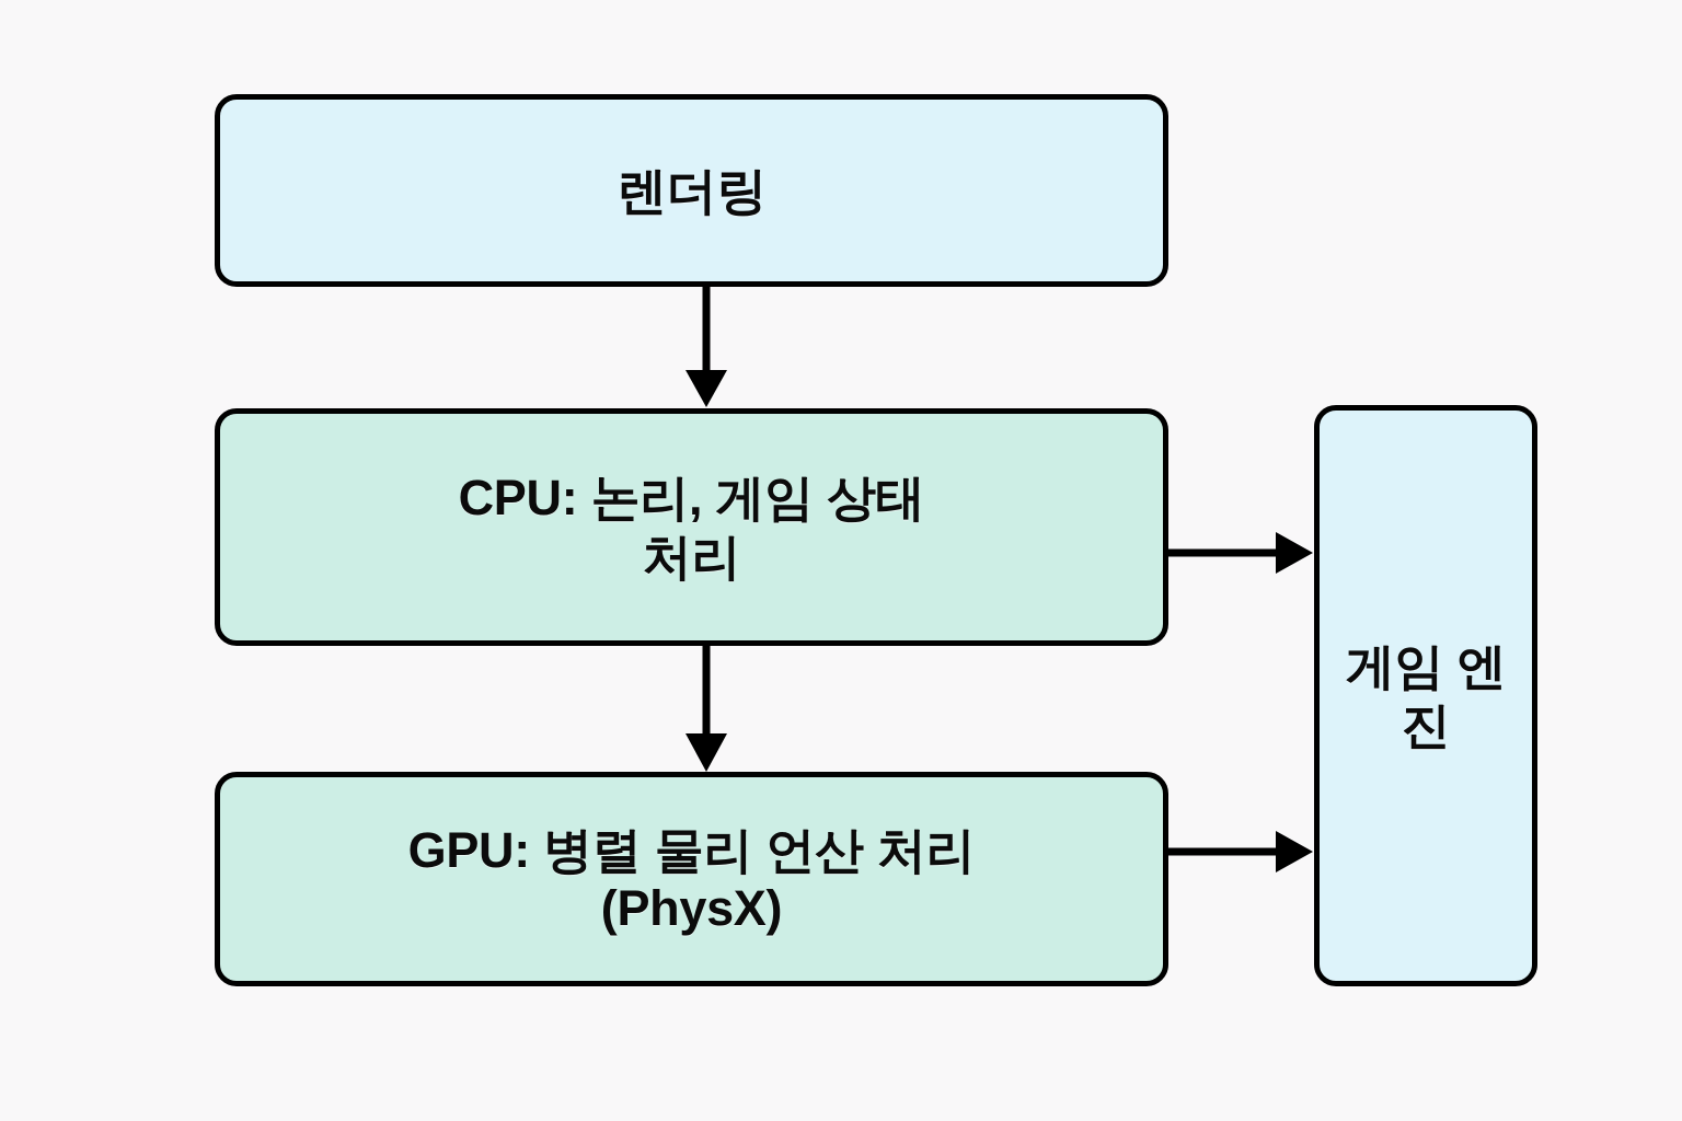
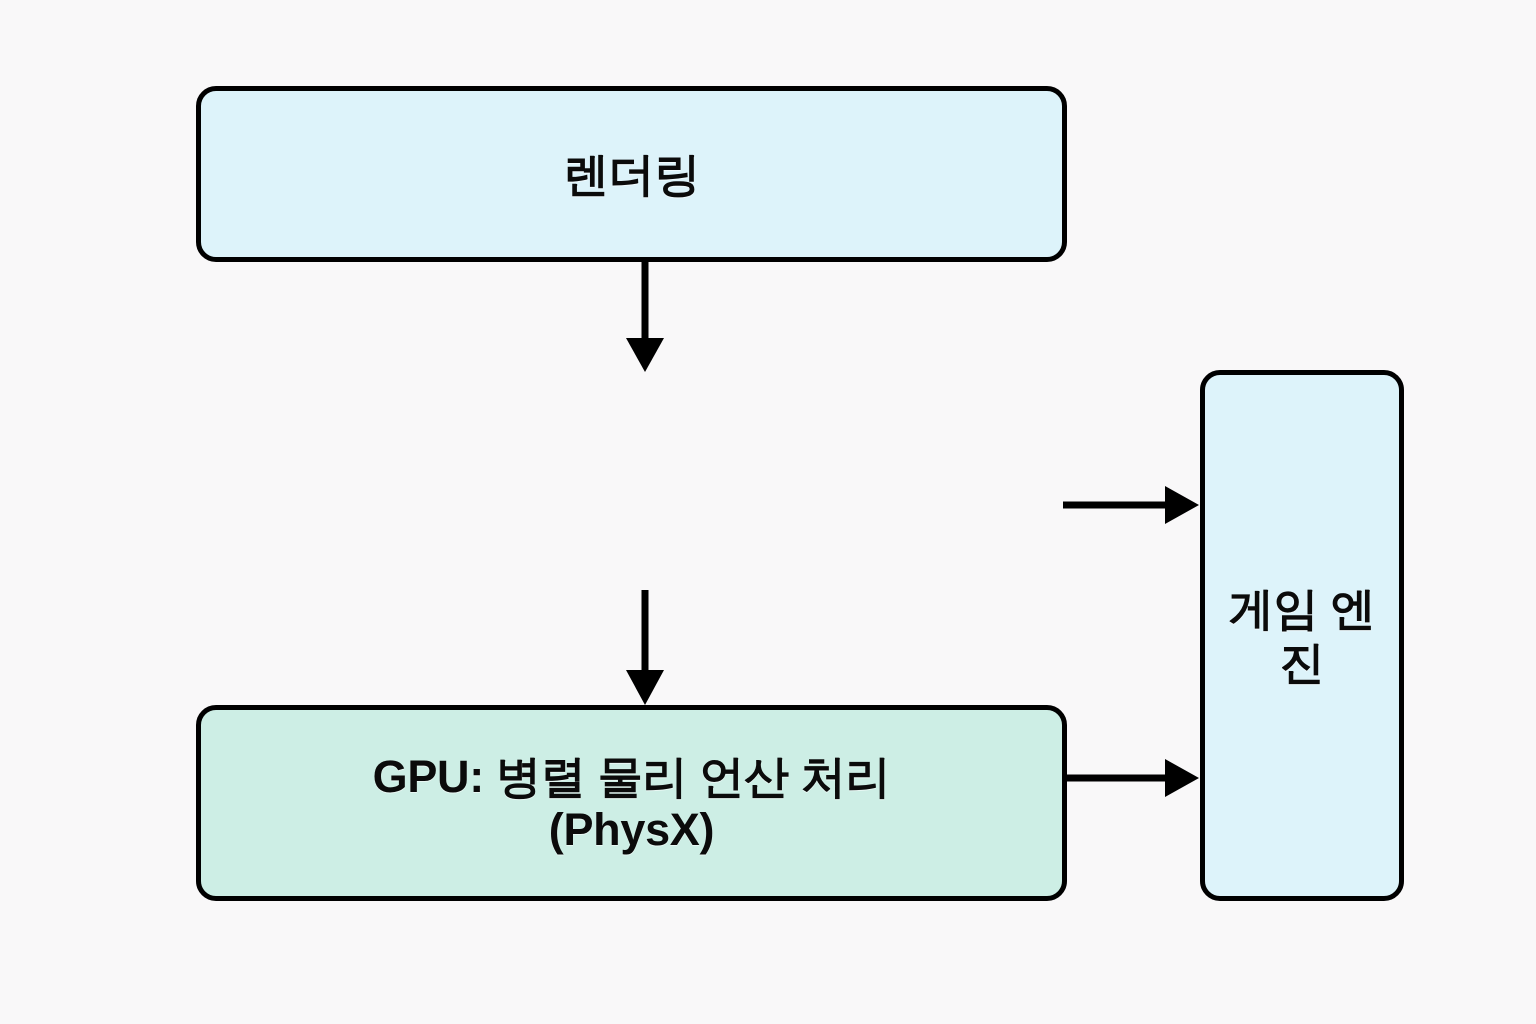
  렌더링
- CPU: 논리, 게임 상태
- 처리
  GPU: 병렬 물리 언산 처리
  (PhysX)
  게임 엔진
